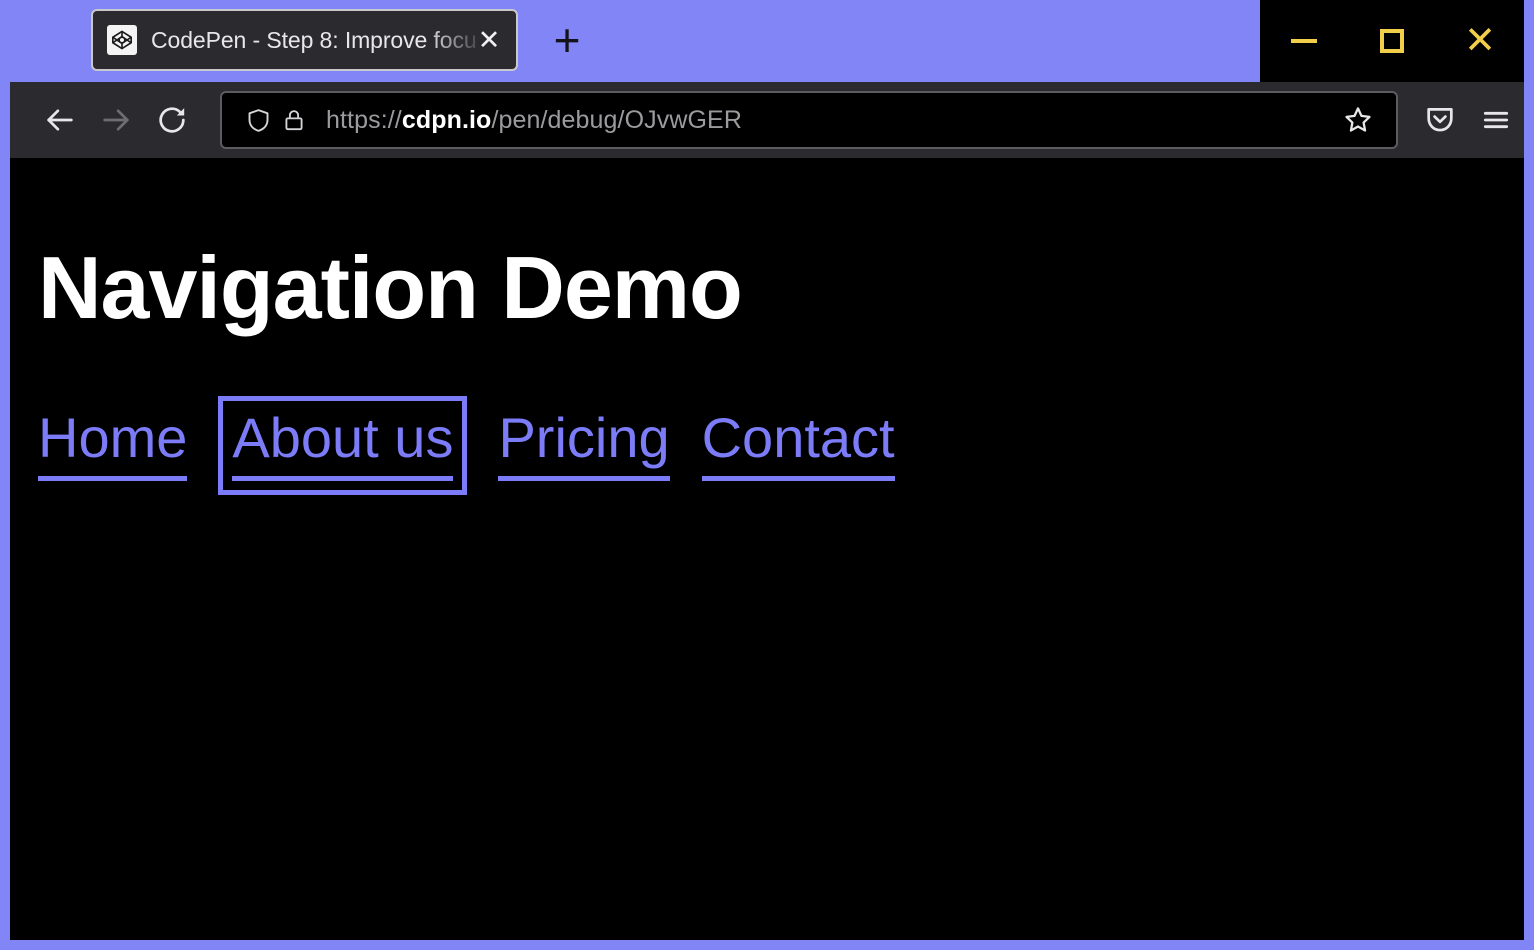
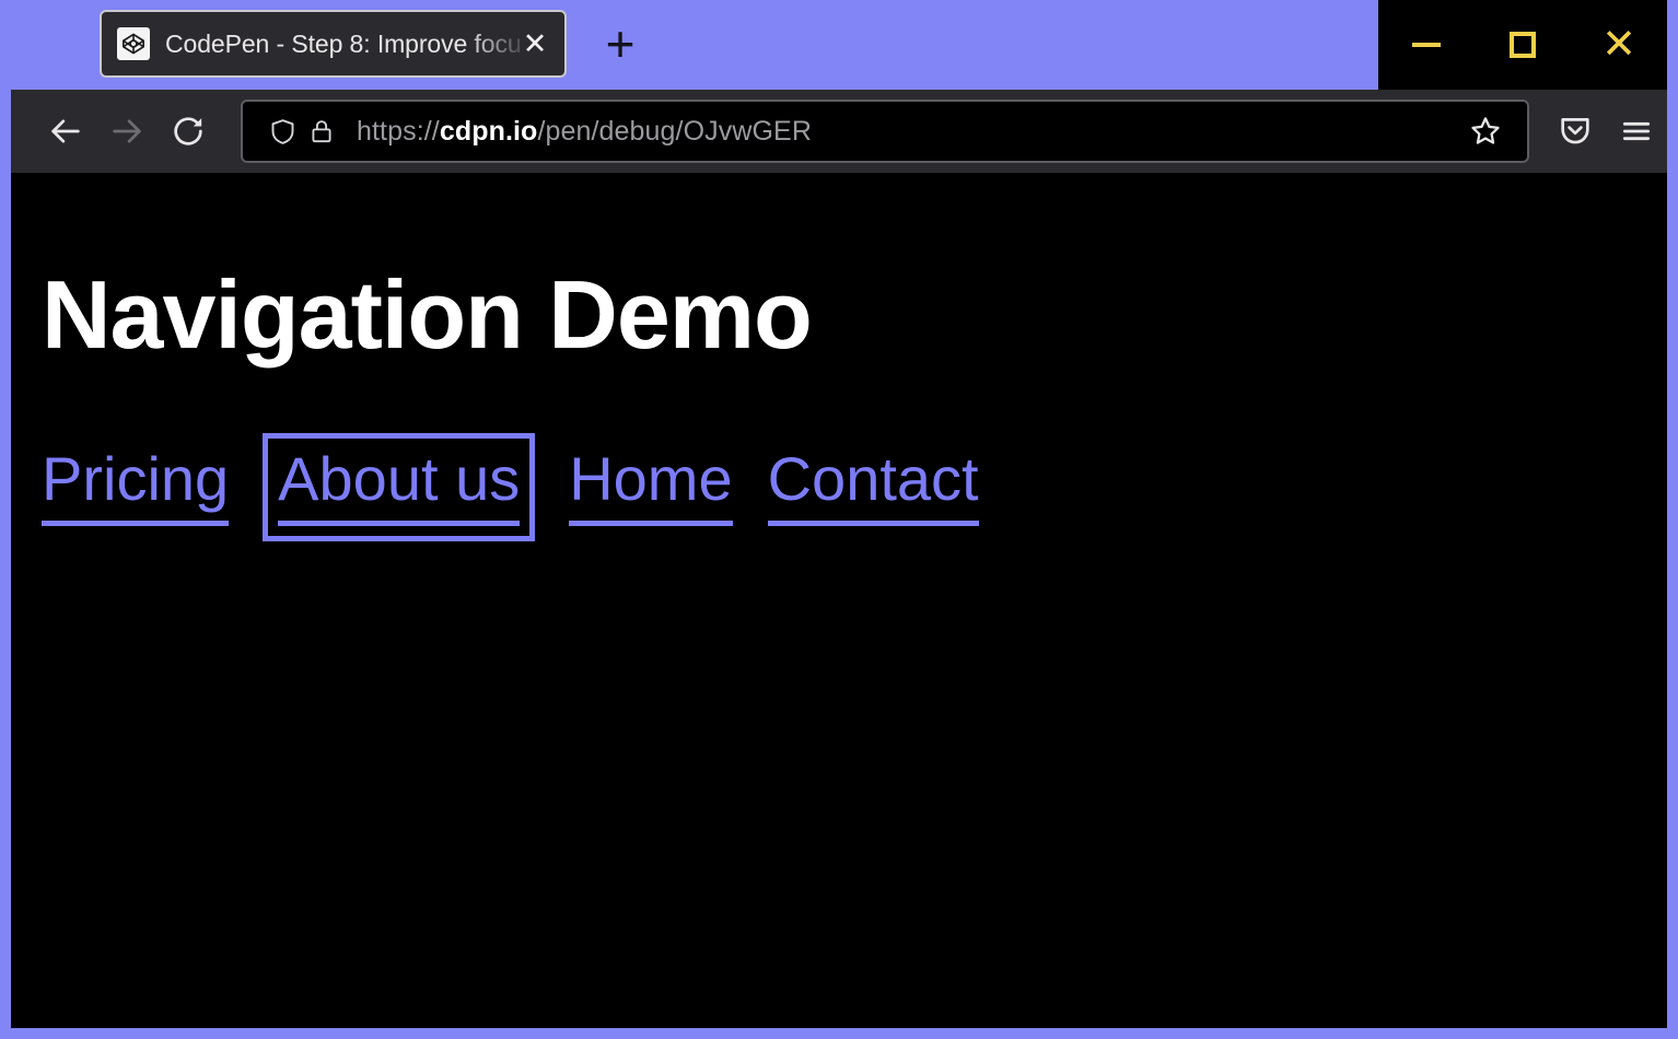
  CodePen - Step 8: Improve focu
  ✕
  +
  ✕
  https://cdpn.io/pen/debug/OJvwGER
  Navigation Demo
- Home
+ Pricing
  About us
- Pricing
+ Home
  Contact
